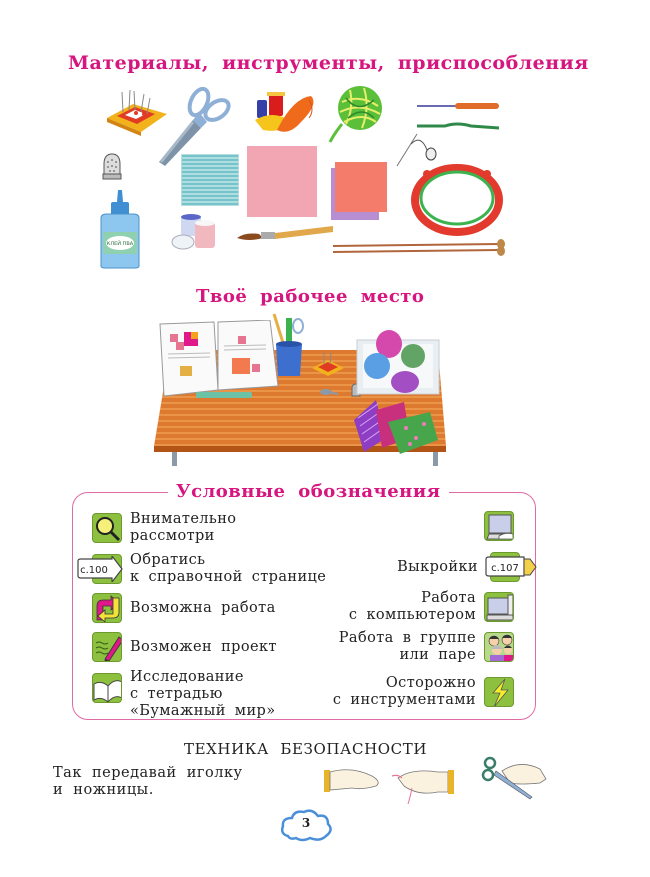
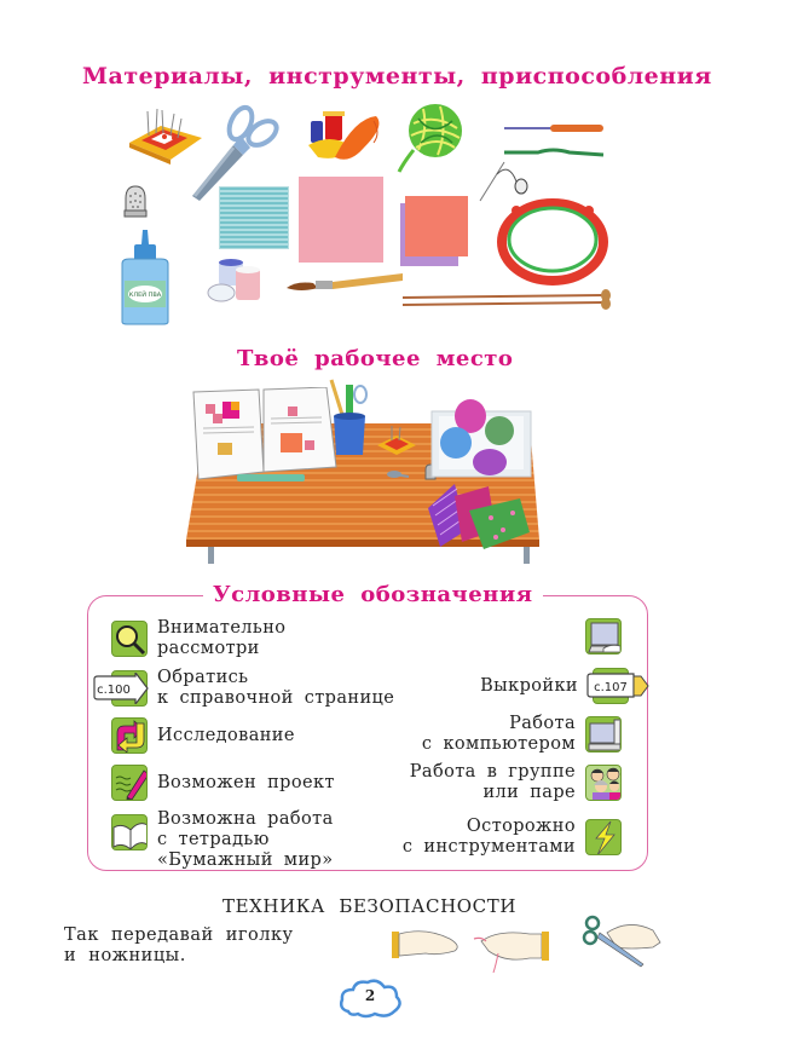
  Материалы, инструменты, приспособления
  Твоё рабочее место
  Условные обозначения
  Внимательно
  рассмотри
  с.100
  Обратись
  к справочной странице
- Возможна работа
+ Исследование
  Возможен проект
- Исследование
+ Возможна работа
  с тетрадью
  «Бумажный мир»
  Выкройки
  с.107
  Работа
  с компьютером
  Работа в группе
  или паре
  Осторожно
  с инструментами
  ТЕХНИКА БЕЗОПАСНОСТИ
  Так передавай иголку
  и ножницы.
- 3
+ 2
